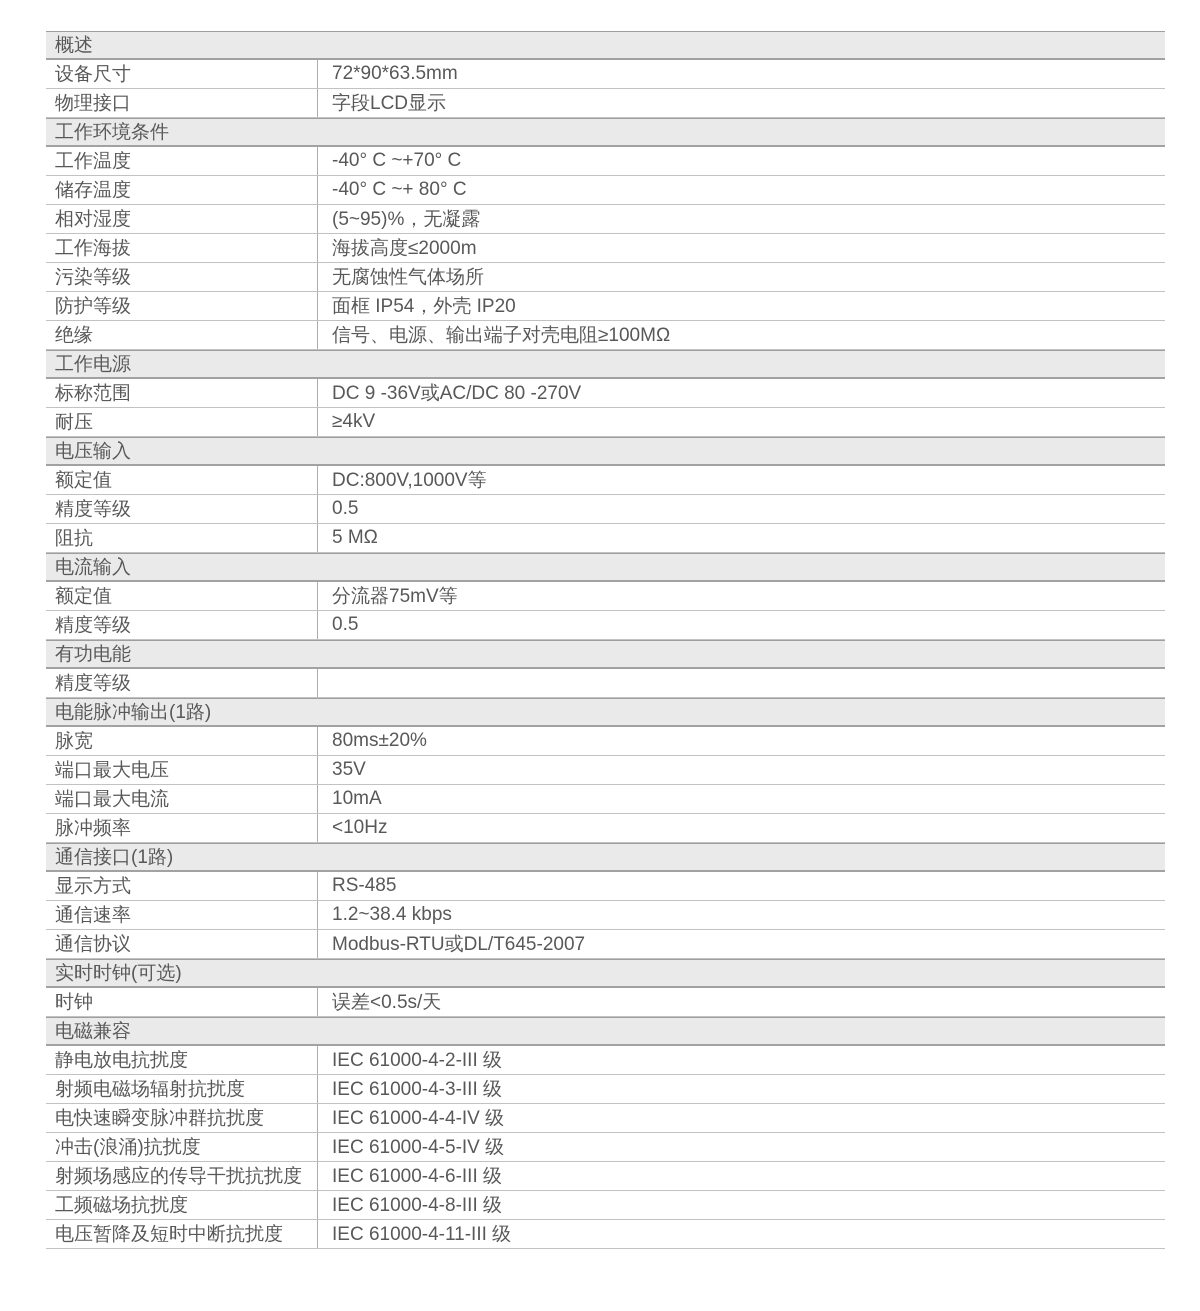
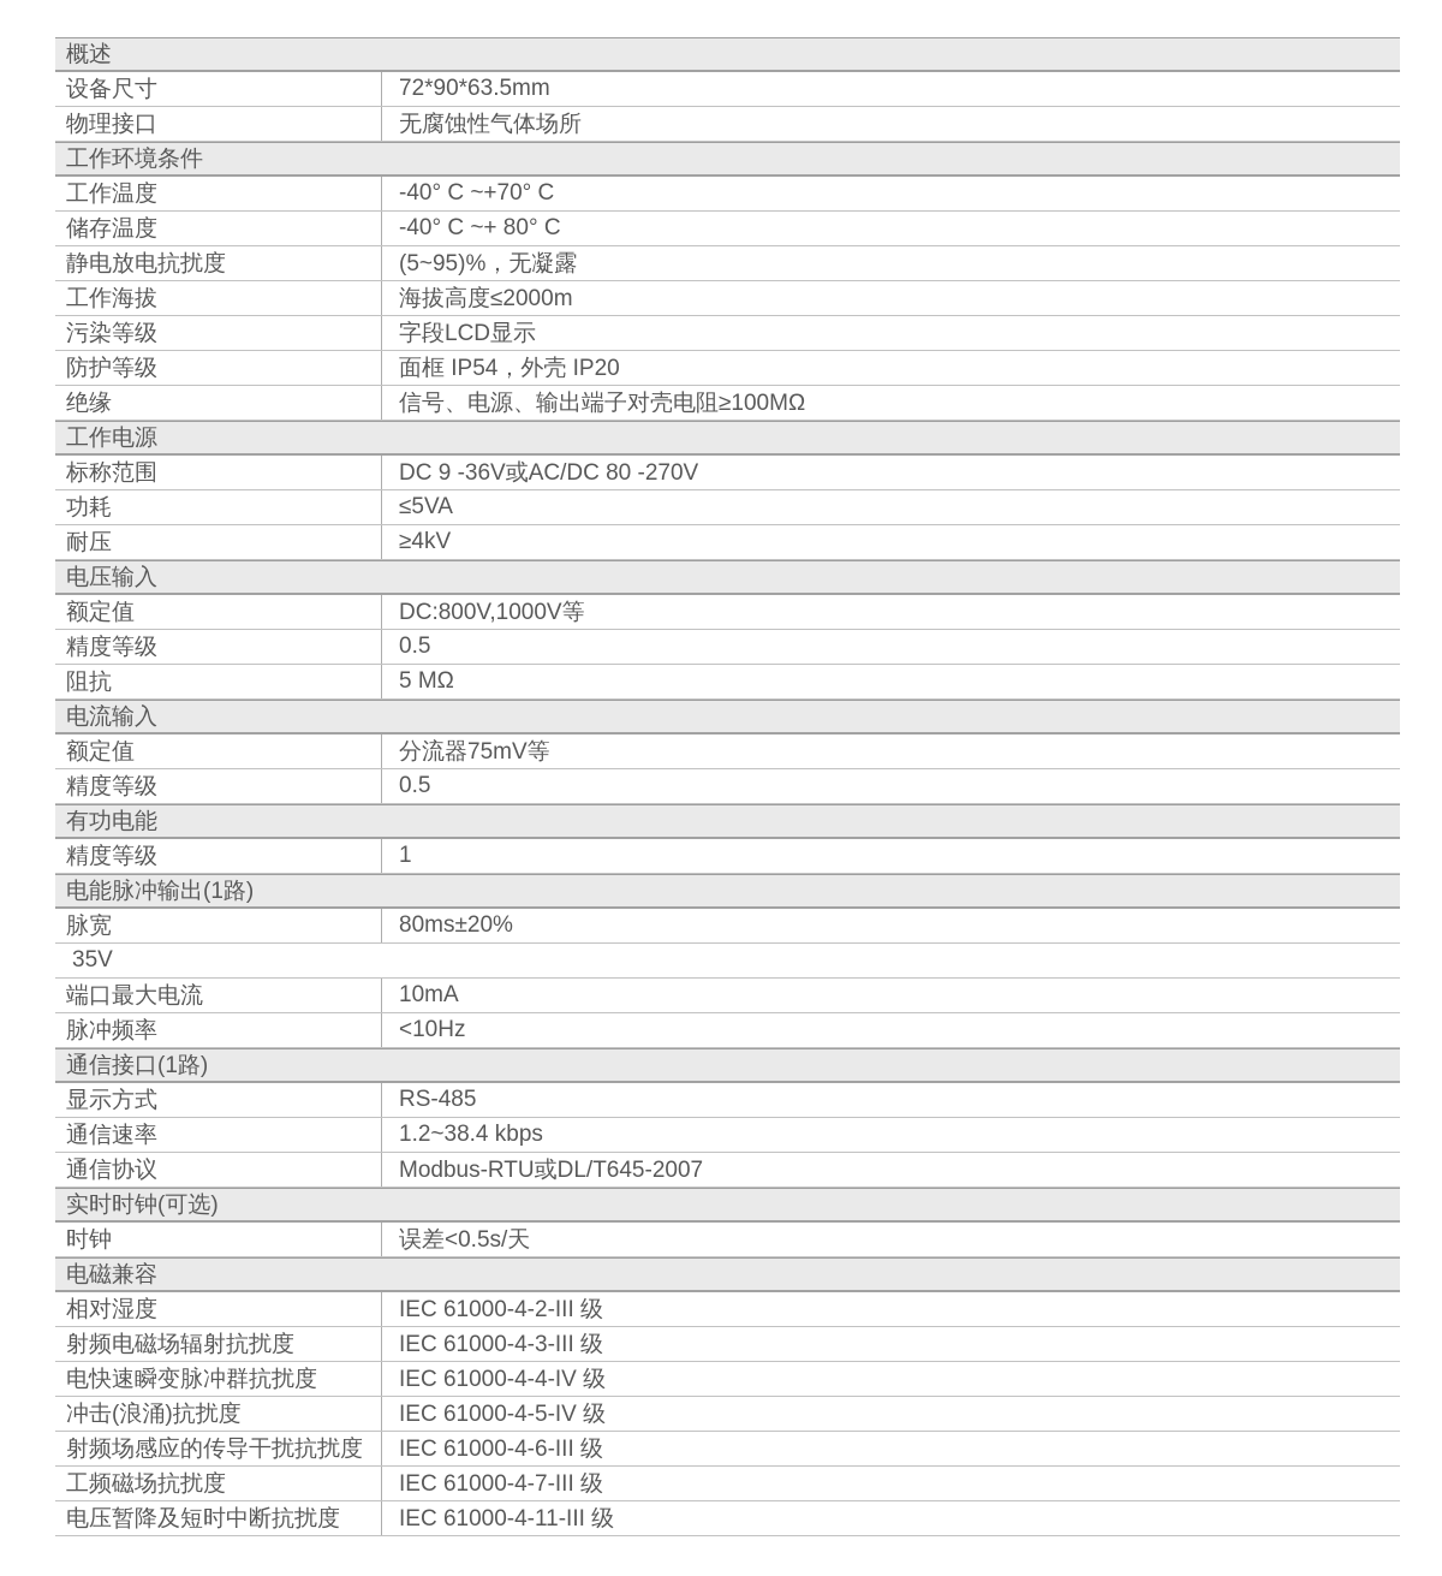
  概述
  设备尺寸
  72*90*63.5mm
  物理接口
- 字段LCD显示
+ 无腐蚀性气体场所
  工作环境条件
  工作温度
  -40° C ~+70° C
  储存温度
  -40° C ~+ 80° C
- 相对湿度
+ 静电放电抗扰度
  (5~95)%，无凝露
  工作海拔
  海拔高度≤2000m
  污染等级
- 无腐蚀性气体场所
+ 字段LCD显示
  防护等级
  面框 IP54，外壳 IP20
  绝缘
  信号、电源、输出端子对壳电阻≥100MΩ
  工作电源
  标称范围
  DC 9 -36V或AC/DC 80 -270V
+ 功耗
+ ≤5VA
  耐压
  ≥4kV
  电压输入
  额定值
  DC:800V,1000V等
  精度等级
  0.5
  阻抗
  5 MΩ
  电流输入
  额定值
  分流器75mV等
  精度等级
  0.5
  有功电能
  精度等级
+ 1
  电能脉冲输出(1路)
  脉宽
  80ms±20%
- 端口最大电压
  35V
  端口最大电流
  10mA
  脉冲频率
  <10Hz
  通信接口(1路)
  显示方式
  RS-485
  通信速率
  1.2~38.4 kbps
  通信协议
  Modbus-RTU或DL/T645-2007
  实时时钟(可选)
  时钟
  误差<0.5s/天
  电磁兼容
- 静电放电抗扰度
+ 相对湿度
  IEC 61000-4-2-III 级
  射频电磁场辐射抗扰度
  IEC 61000-4-3-III 级
  电快速瞬变脉冲群抗扰度
  IEC 61000-4-4-IV 级
  冲击(浪涌)抗扰度
  IEC 61000-4-5-IV 级
  射频场感应的传导干扰抗扰度
  IEC 61000-4-6-III 级
  工频磁场抗扰度
- IEC 61000-4-8-III 级
+ IEC 61000-4-7-III 级
  电压暂降及短时中断抗扰度
  IEC 61000-4-11-III 级
